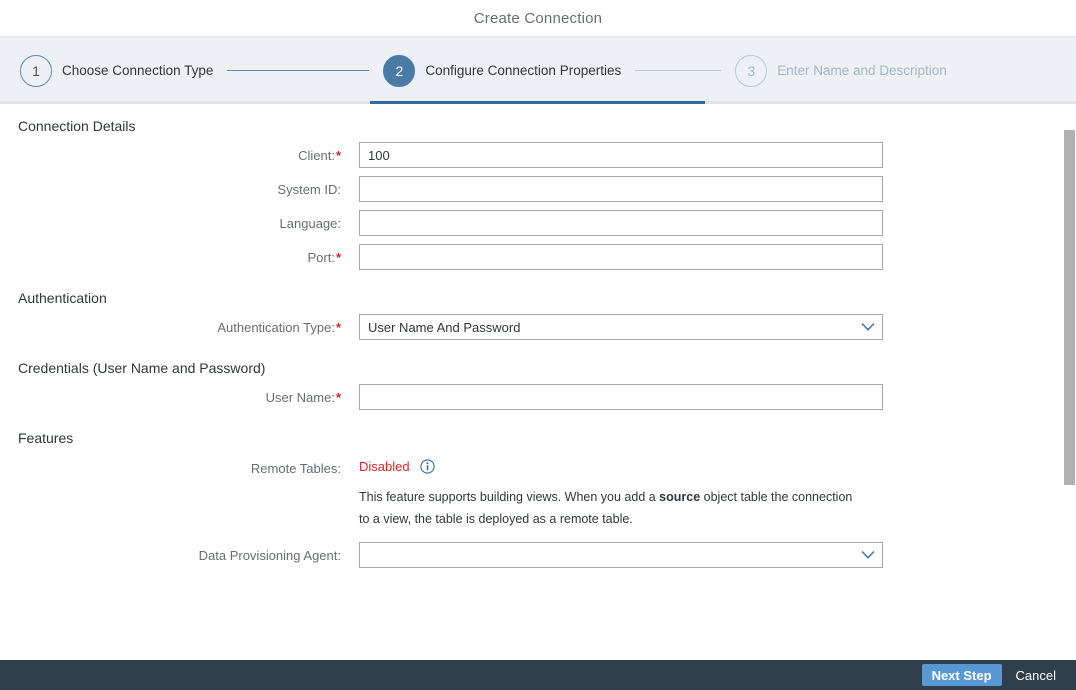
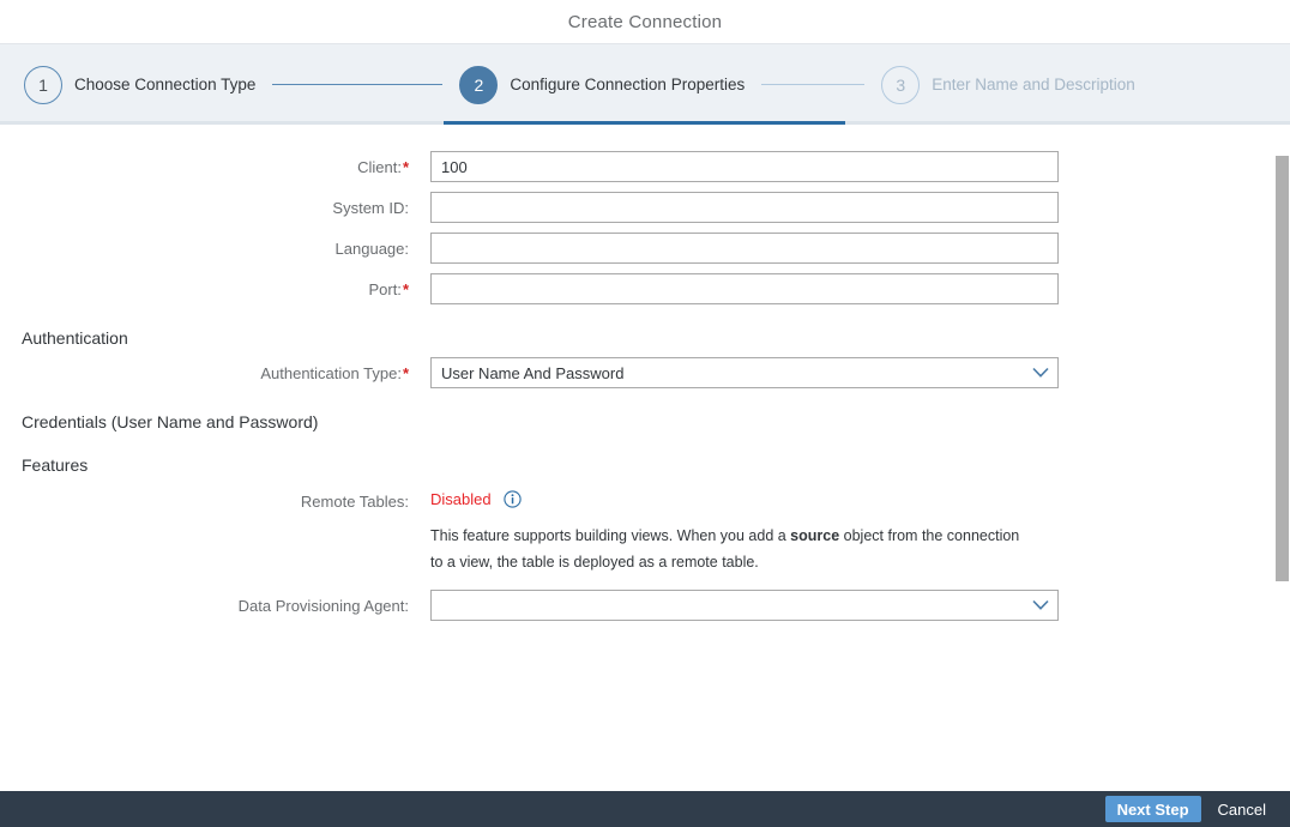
  Create Connection
  1
  Choose Connection Type
  2
  Configure Connection Properties
  3
  Enter Name and Description
- Connection Details
  Client:*
  100
  System ID:
  Language:
  Port:*
  Authentication
  Authentication Type:*
  User Name And Password
  Credentials (User Name and Password)
- User Name:*
  Features
  Remote Tables:
  Disabled
- This feature supports building views. When you add a source object table the connection to a view, the table is deployed as a remote table.
+ This feature supports building views. When you add a source object from the connection to a view, the table is deployed as a remote table.
  Data Provisioning Agent:
  Next Step
  Cancel
